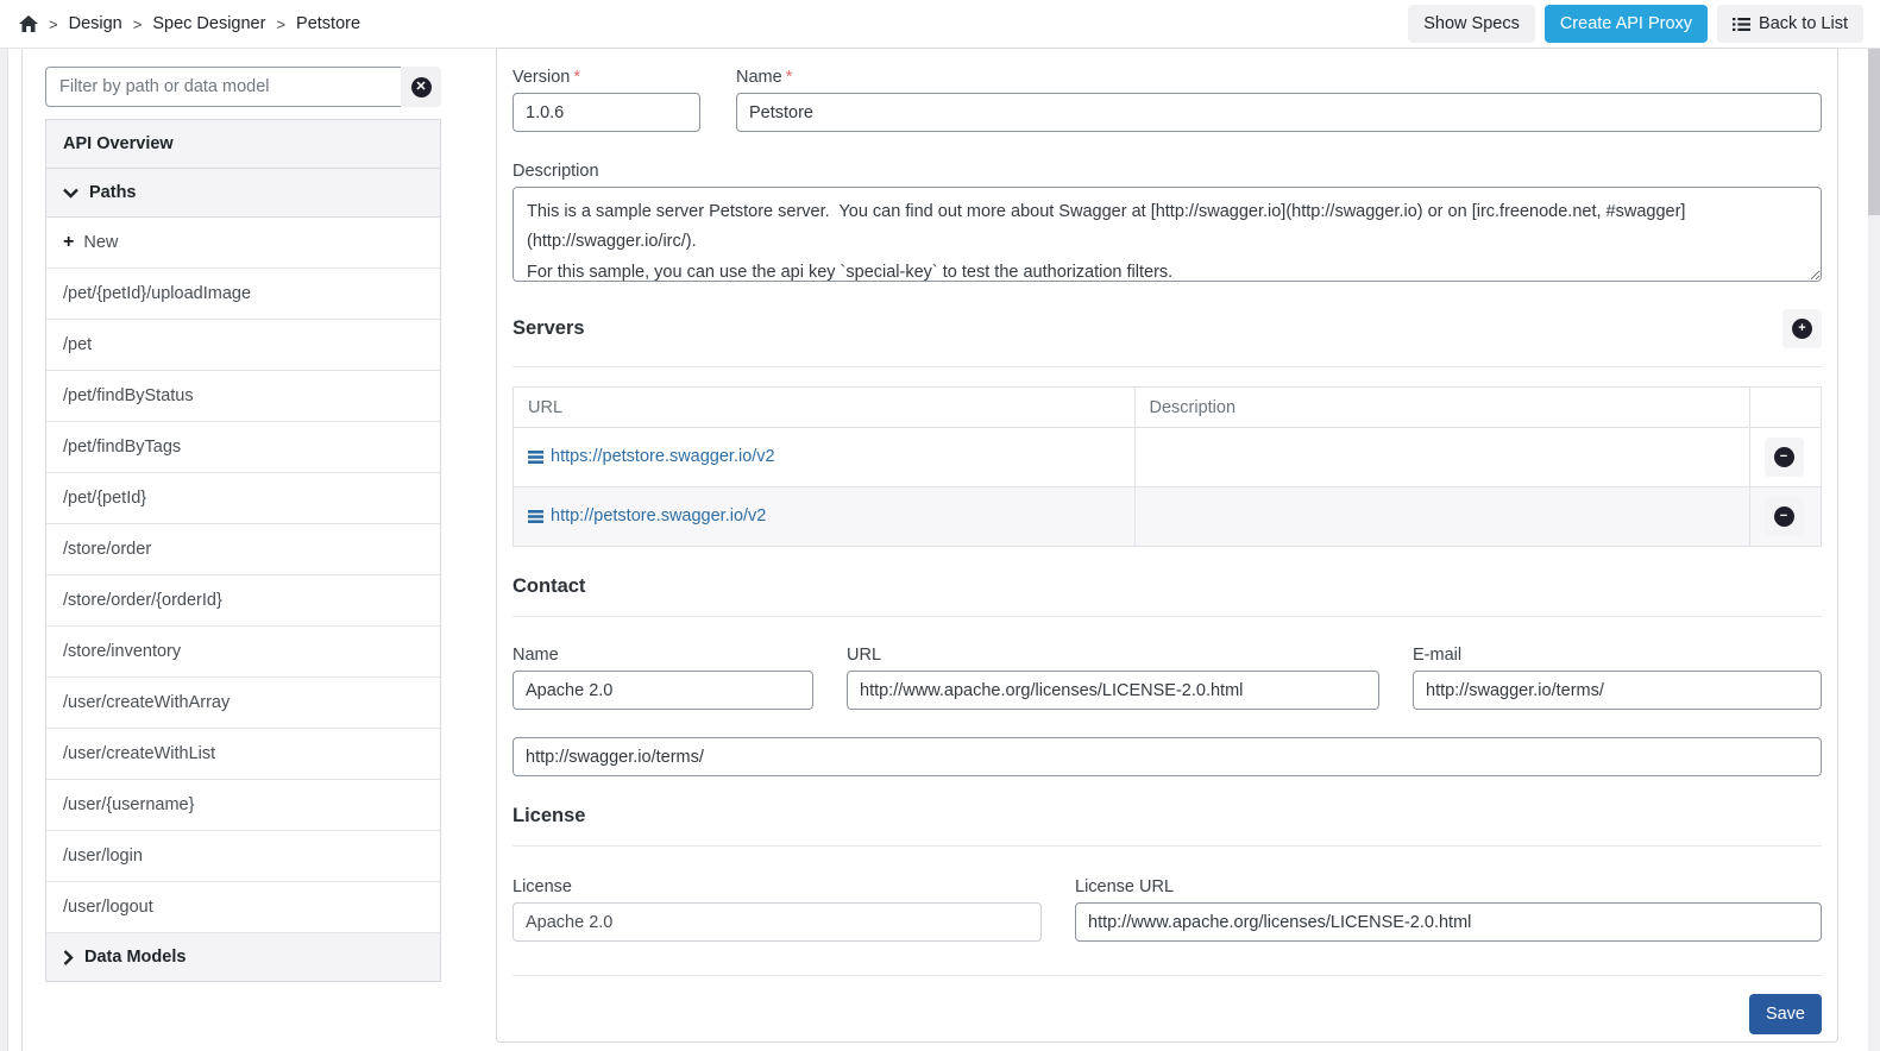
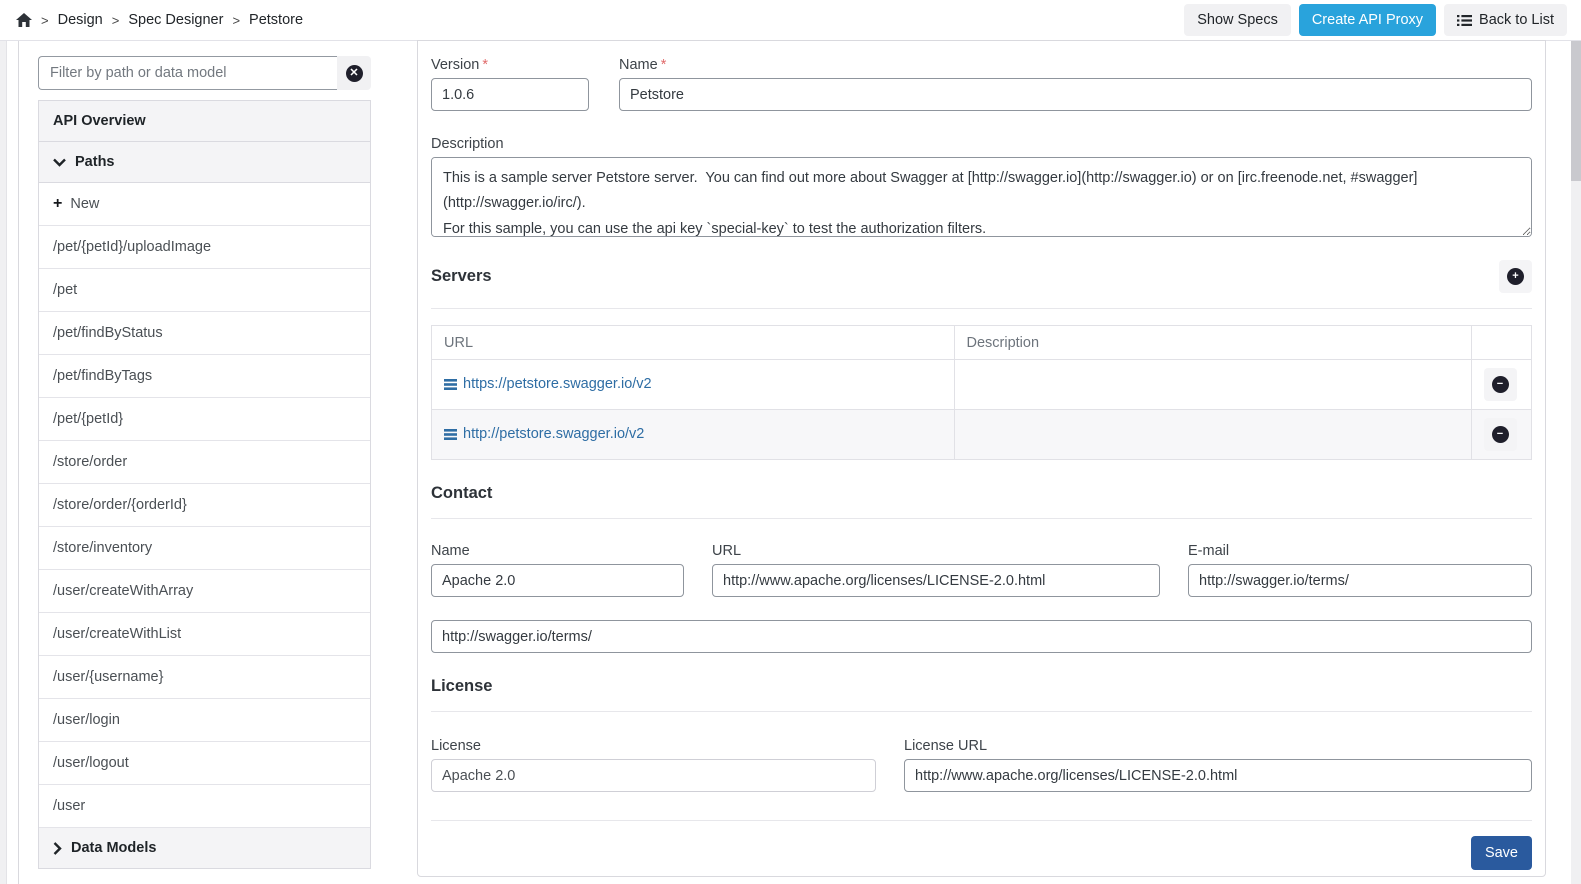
  >
  Design
  >
  Spec Designer
  >
  Petstore
  Show Specs
  Create API Proxy
  Back to List
  Filter by path or data model
  ✕
  API Overview
  Paths
  +
  New
  /pet/{petId}/uploadImage
  /pet
  /pet/findByStatus
  /pet/findByTags
  /pet/{petId}
  /store/order
  /store/order/{orderId}
  /store/inventory
  /user/createWithArray
  /user/createWithList
  /user/{username}
  /user/login
  /user/logout
+ /user
  Data Models
  Version *
  1.0.6
  Name *
  Petstore
  Description
  Servers
  +
  URL	Description
  https://petstore.swagger.io/v2		−
  http://petstore.swagger.io/v2		−
  Contact
  Name
  Apache 2.0
  URL
  http://www.apache.org/licenses/LICENSE-2.0.html
  E-mail
  http://swagger.io/terms/
  http://swagger.io/terms/
  License
  License
  Apache 2.0
  License URL
  http://www.apache.org/licenses/LICENSE-2.0.html
  Save
